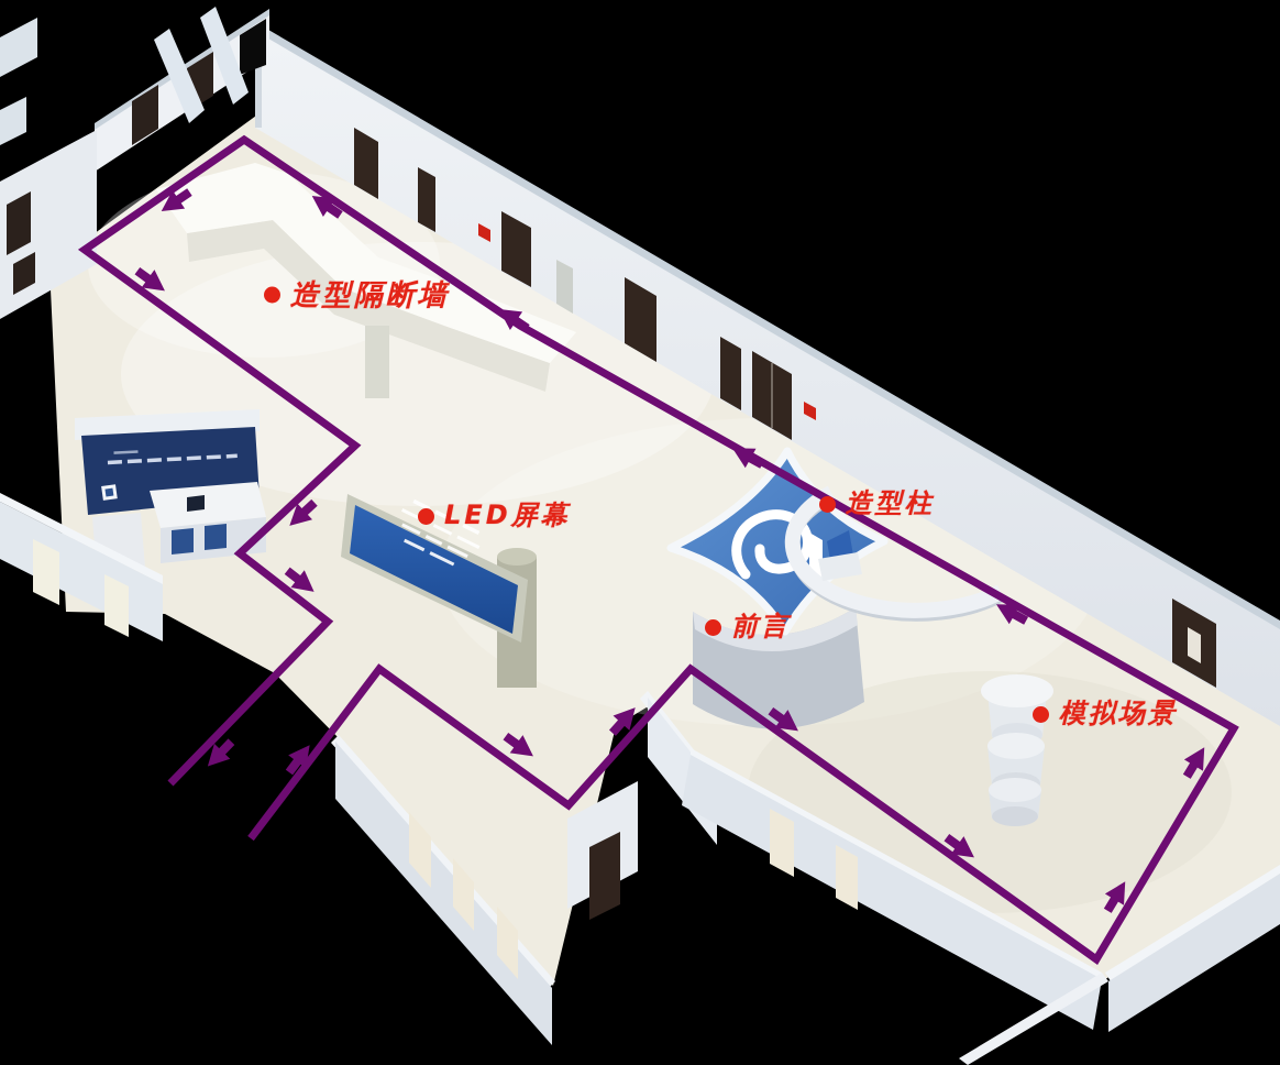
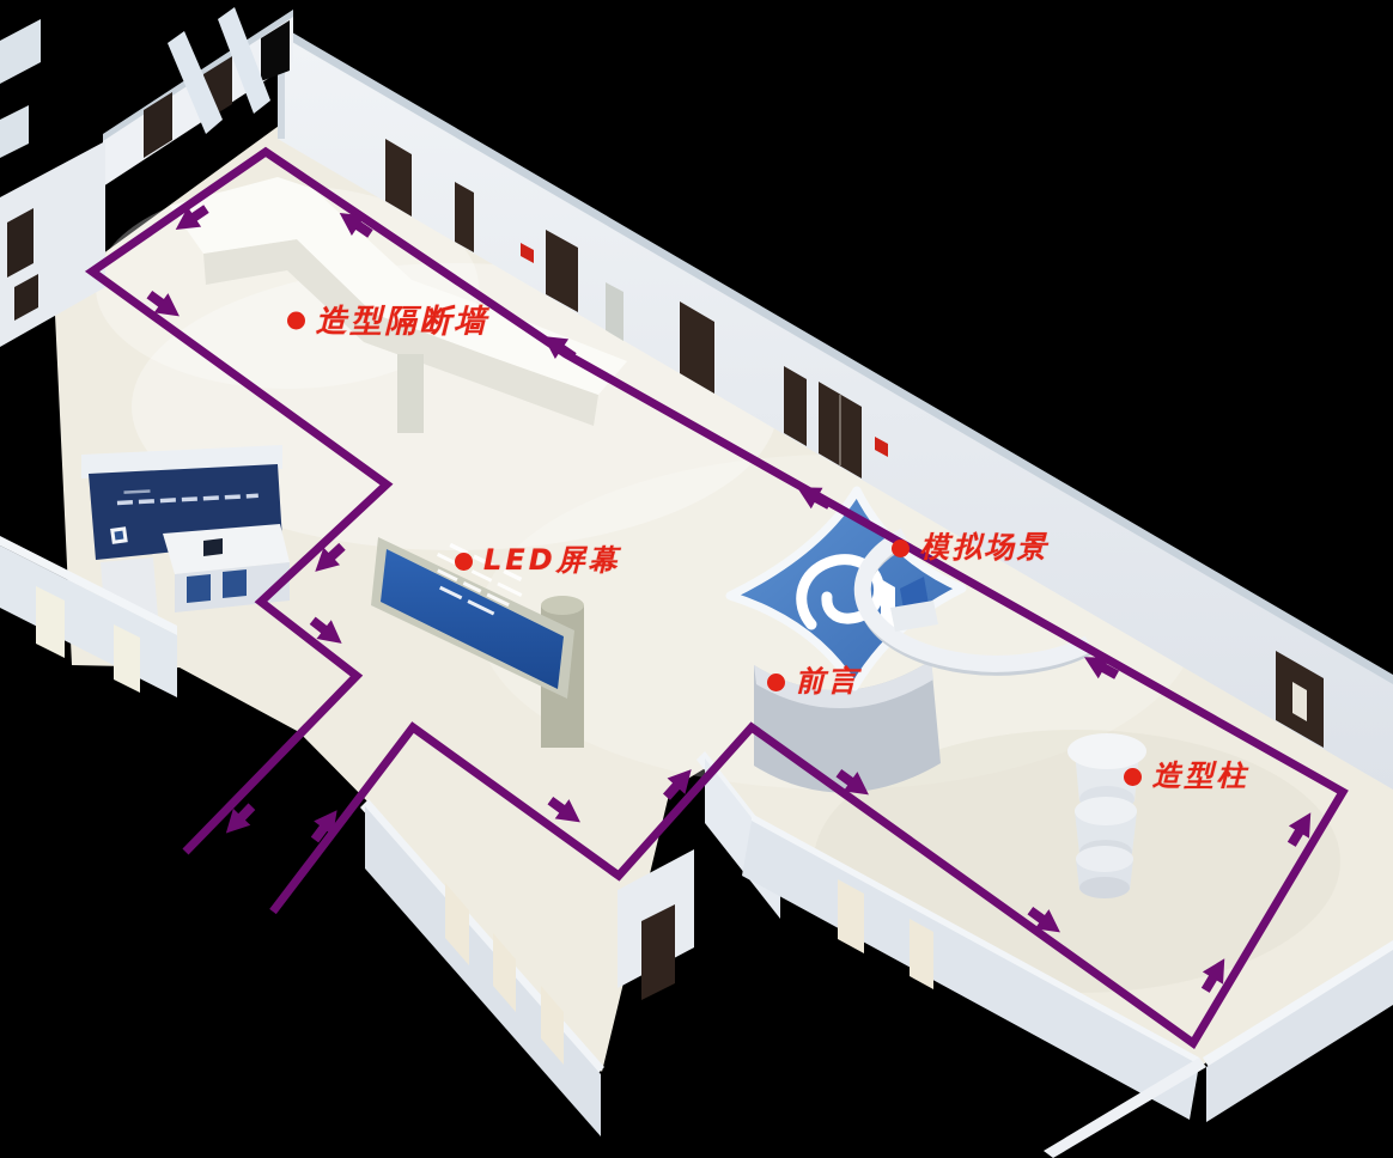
  造型隔断墙
  LED屏幕
- 造型柱
+ 模拟场景
  前言
- 模拟场景
+ 造型柱
